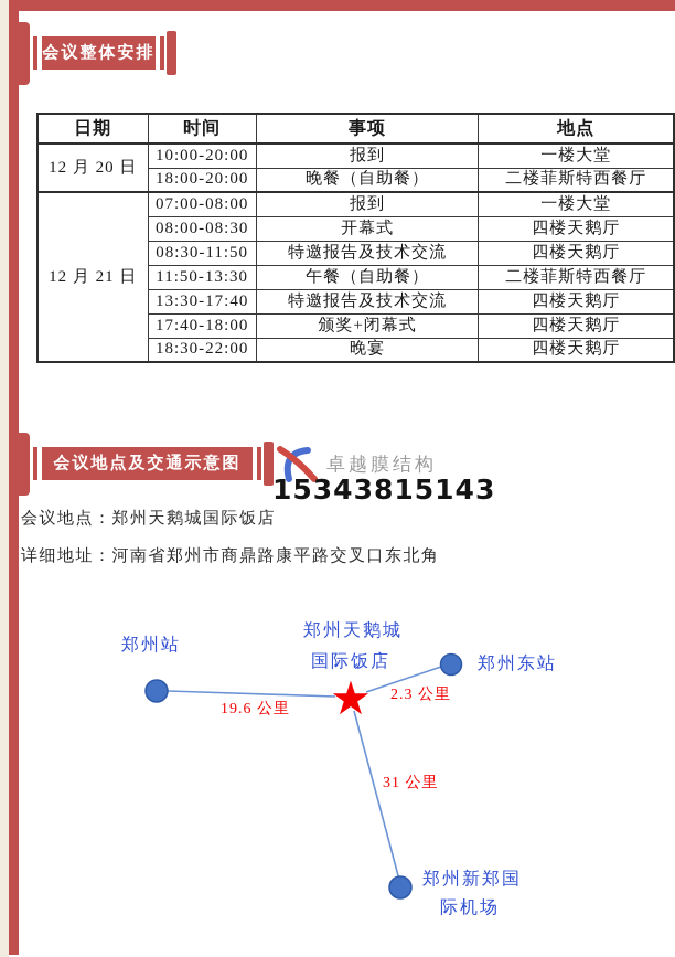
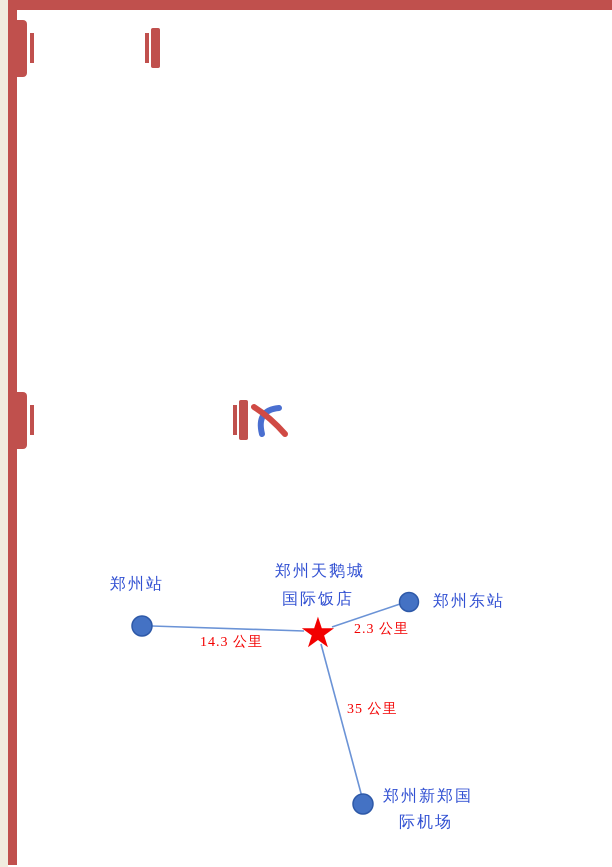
- 会议整体安排
- 日期	时间	事项	地点
- 12 月 20 日	10:00-20:00	报到	一楼大堂
- 18:00-20:00	晚餐（自助餐）	二楼菲斯特西餐厅
- 12 月 21 日	07:00-08:00	报到	一楼大堂
- 08:00-08:30	开幕式	四楼天鹅厅
- 08:30-11:50	特邀报告及技术交流	四楼天鹅厅
- 11:50-13:30	午餐（自助餐）	二楼菲斯特西餐厅
- 13:30-17:40	特邀报告及技术交流	四楼天鹅厅
- 17:40-18:00	颁奖+闭幕式	四楼天鹅厅
- 18:30-22:00	晚宴	四楼天鹅厅
- 会议地点及交通示意图
- 卓越膜结构
- 15343815143
- 会议地点：郑州天鹅城国际饭店
- 详细地址：河南省郑州市商鼎路康平路交叉口东北角
  ★
  郑州站
  郑州天鹅城
  国际饭店
  郑州东站
  郑州新郑国
  际机场
- 19.6 公里
+ 14.3 公里
  2.3 公里
- 31 公里
+ 35 公里
